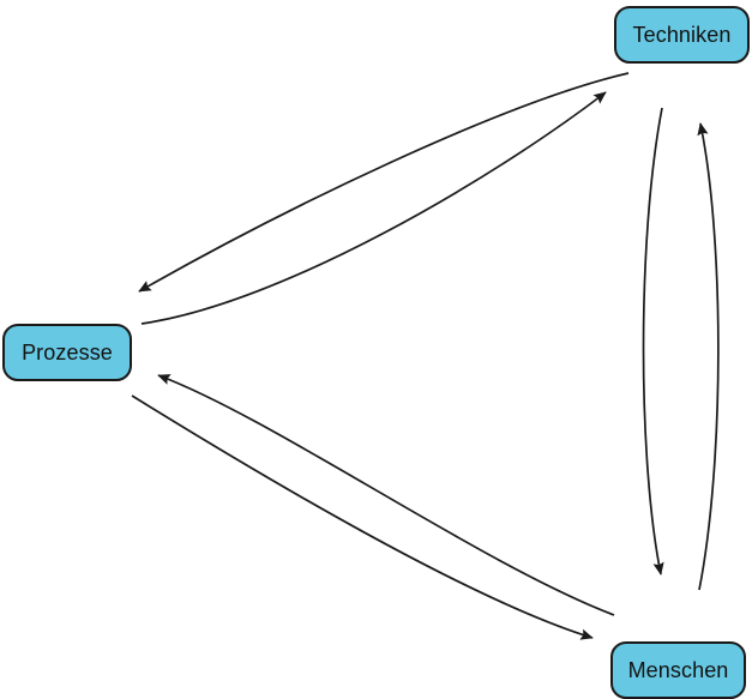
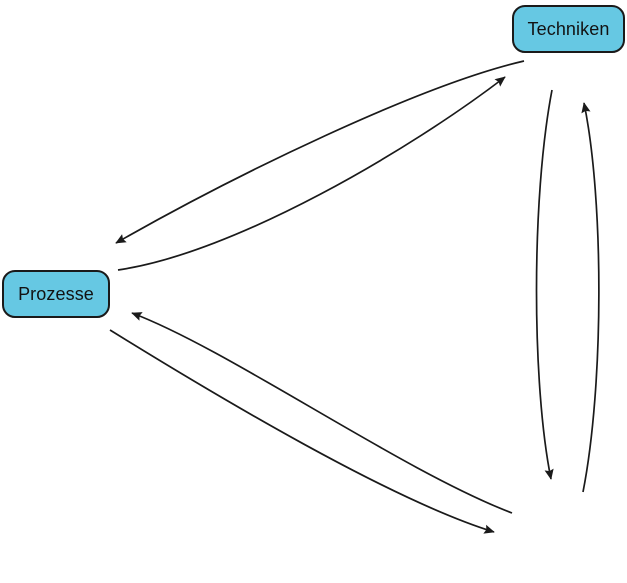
  Techniken
  Prozesse
- Menschen
